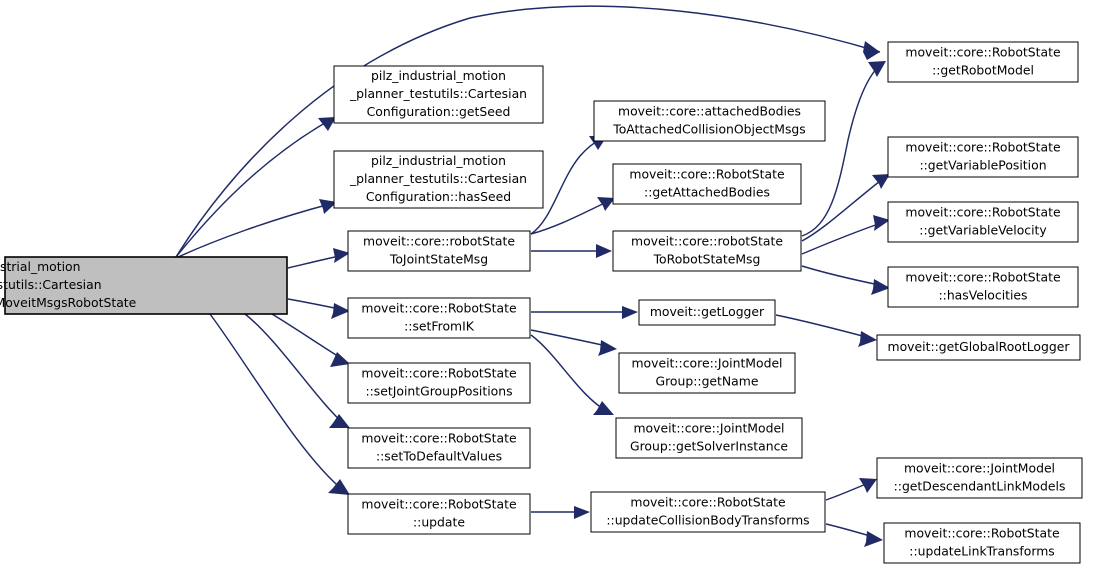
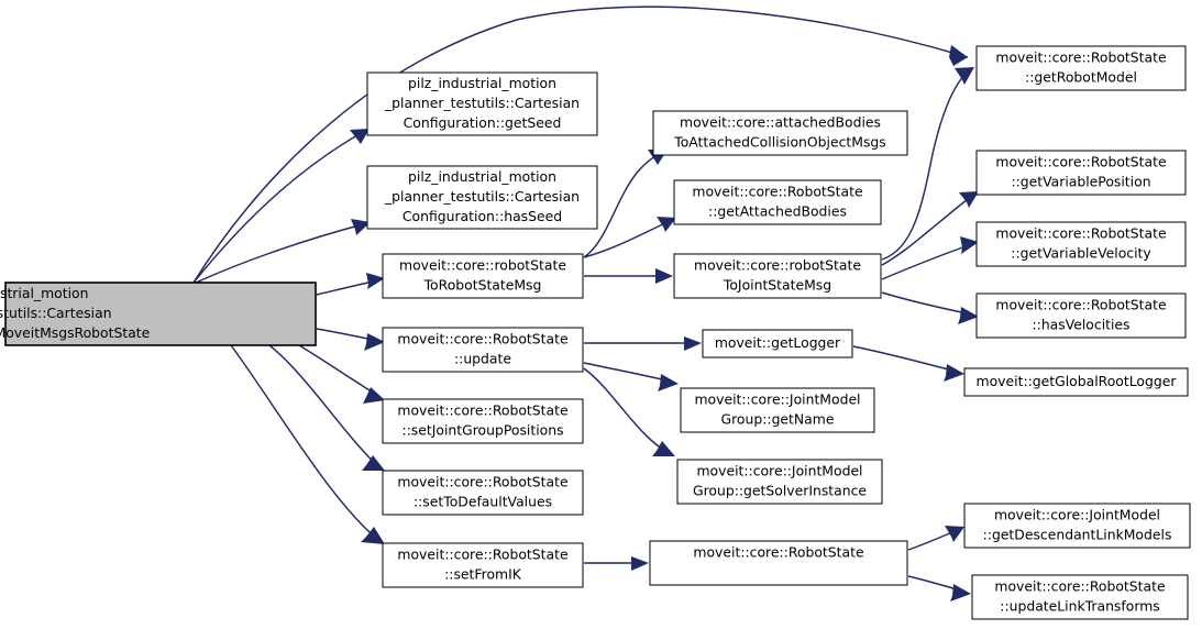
  pilz_industrial_motion
  _planner_testutils::Cartesian
  Configuration::getSeed
  pilz_industrial_motion
  _planner_testutils::Cartesian
  Configuration::hasSeed
  moveit::core::robotState
- ToJointStateMsg
+ ToRobotStateMsg
  moveit::core::RobotState
- ::setFromIK
+ ::update
  moveit::core::RobotState
  ::setJointGroupPositions
  moveit::core::RobotState
  ::setToDefaultValues
  moveit::core::RobotState
- ::update
+ ::setFromIK
  moveit::core::attachedBodies
  ToAttachedCollisionObjectMsgs
  moveit::core::RobotState
  ::getAttachedBodies
  moveit::core::robotState
- ToRobotStateMsg
+ ToJointStateMsg
  moveit::getLogger
  moveit::core::JointModel
  Group::getName
  moveit::core::JointModel
  Group::getSolverInstance
  moveit::core::RobotState
- ::updateCollisionBodyTransforms
  moveit::core::RobotState
  ::getRobotModel
  moveit::core::RobotState
  ::getVariablePosition
  moveit::core::RobotState
  ::getVariableVelocity
  moveit::core::RobotState
  ::hasVelocities
  moveit::getGlobalRootLogger
  moveit::core::JointModel
  ::getDescendantLinkModels
  moveit::core::RobotState
  ::updateLinkTransforms
